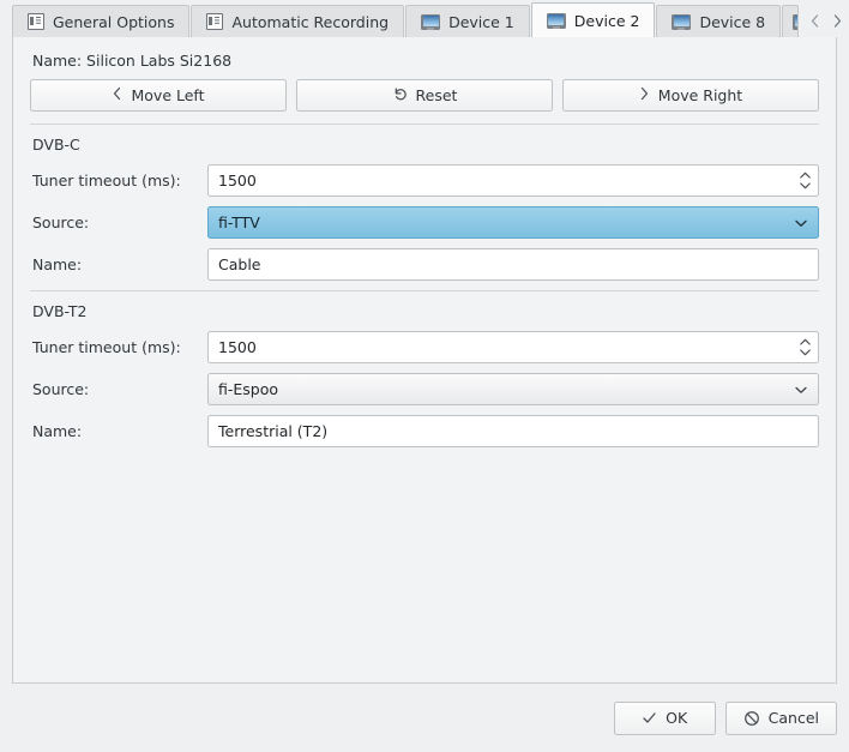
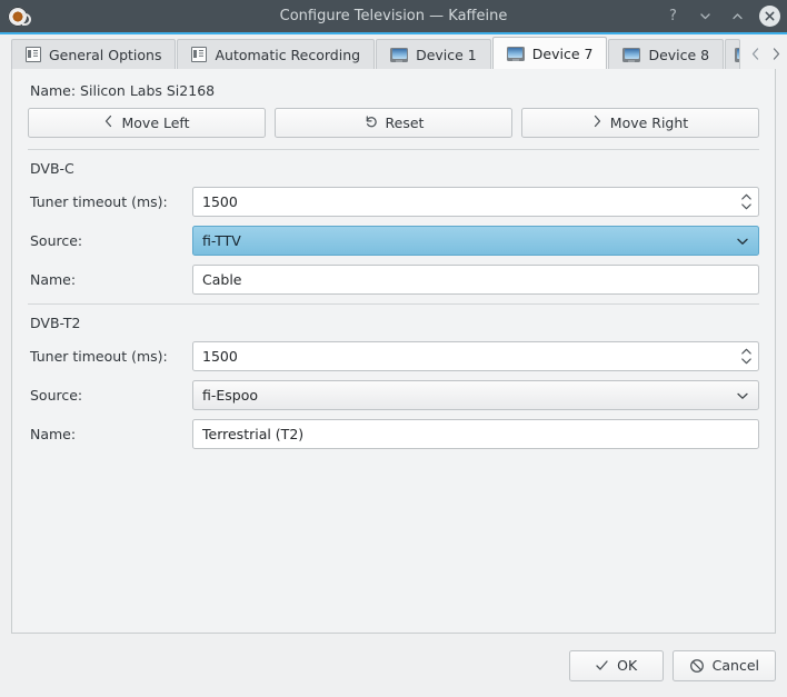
+ Configure Television — Kaffeine
+ ?
  General Options
  Automatic Recording
  Device 1
- Device 2
+ Device 7
  Device 8
  Name: Silicon Labs Si2168
  Move Left
  Reset
  Move Right
  DVB-C
  Tuner timeout (ms):
  1500
  Source:
  fi-TTV
  Name:
  Cable
  DVB-T2
  Tuner timeout (ms):
  1500
  Source:
  fi-Espoo
  Name:
  Terrestrial (T2)
  OK
  Cancel
